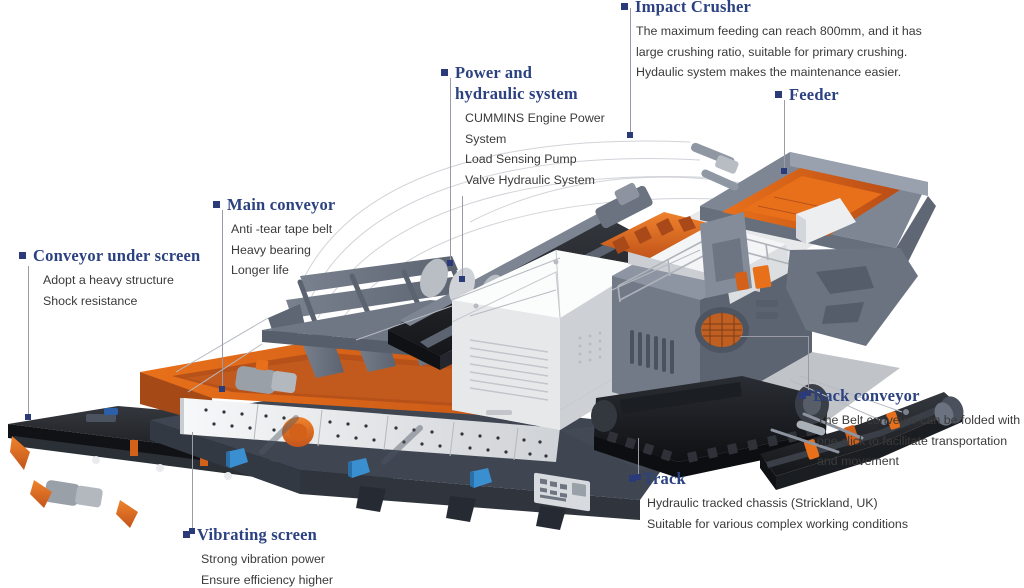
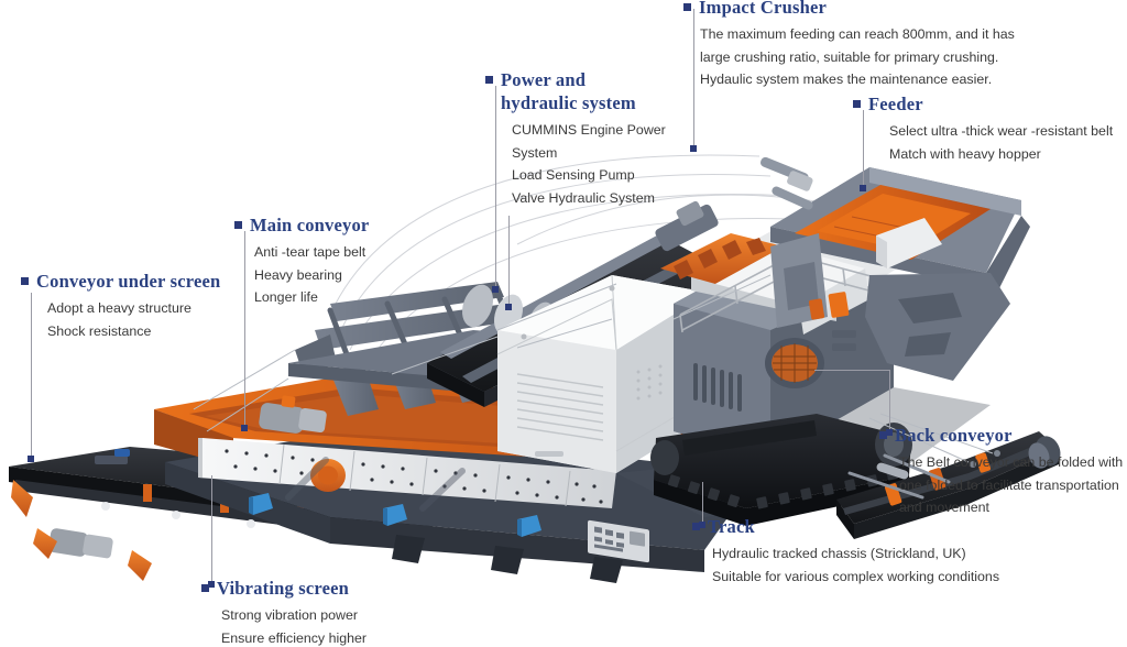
  Impact Crusher
  The maximum feeding can reach 800mm, and it has
  large crushing ratio, suitable for primary crushing.
  Hydaulic system makes the maintenance easier.
  Feeder
+ Select ultra -thick wear -resistant belt
+ Match with heavy hopper
  Power and hydraulic system
  CUMMINS Engine Power
  System
  Load Sensing Pump
  Valve Hydraulic System
  Main conveyor
  Anti -tear tape belt
  Heavy bearing
  Longer life
  Conveyor under screen
  Adopt a heavy structure
  Shock resistance
  Back conveyor
  The Belt conveyor can be folded with
- one click to facilitate transportation
+ one folded to facilitate transportation
  and movement
  Track
  Hydraulic tracked chassis (Strickland, UK)
  Suitable for various complex working conditions
  Vibrating screen
  Strong vibration power
  Ensure efficiency higher
